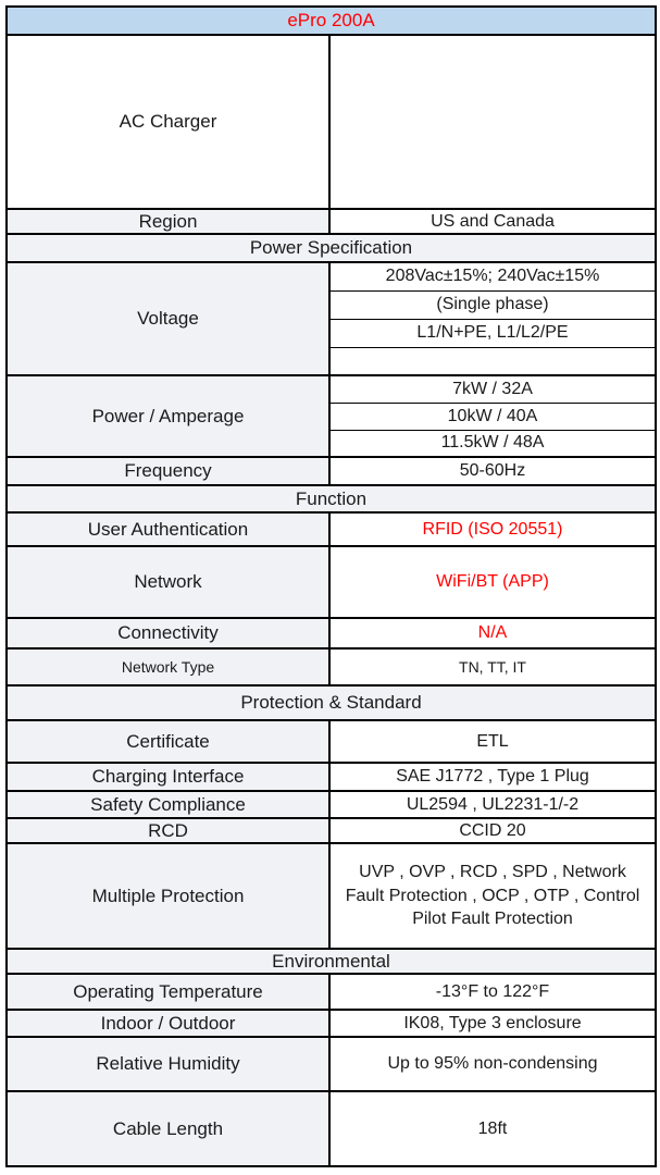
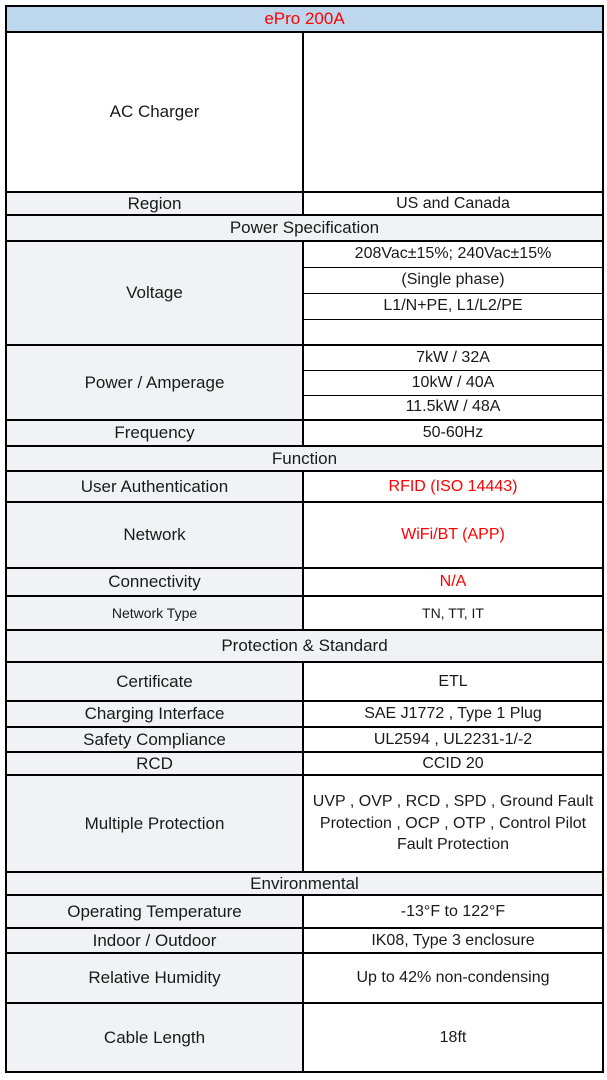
  ePro 200A
  AC Charger
  Region	US and Canada
  Power Specification
  Voltage	208Vac±15%; 240Vac±15%
  (Single phase)
  L1/N+PE, L1/L2/PE
  Power / Amperage	7kW / 32A
  10kW / 40A
  11.5kW / 48A
  Frequency	50-60Hz
  Function
- User Authentication	RFID (ISO 20551)
+ User Authentication	RFID (ISO 14443)
  Network	WiFi/BT (APP)
  Connectivity	N/A
  Network Type	TN, TT, IT
  Protection & Standard
  Certificate	ETL
  Charging Interface	SAE J1772 , Type 1 Plug
  Safety Compliance	UL2594 , UL2231-1/-2
  RCD	CCID 20
- Multiple Protection	UVP , OVP , RCD , SPD , Network Fault Protection , OCP , OTP , Control Pilot Fault Protection
+ Multiple Protection	UVP , OVP , RCD , SPD , Ground Fault Protection , OCP , OTP , Control Pilot Fault Protection
  Environmental
  Operating Temperature	-13°F to 122°F
  Indoor / Outdoor	IK08, Type 3 enclosure
- Relative Humidity	Up to 95% non-condensing
+ Relative Humidity	Up to 42% non-condensing
  Cable Length	18ft
